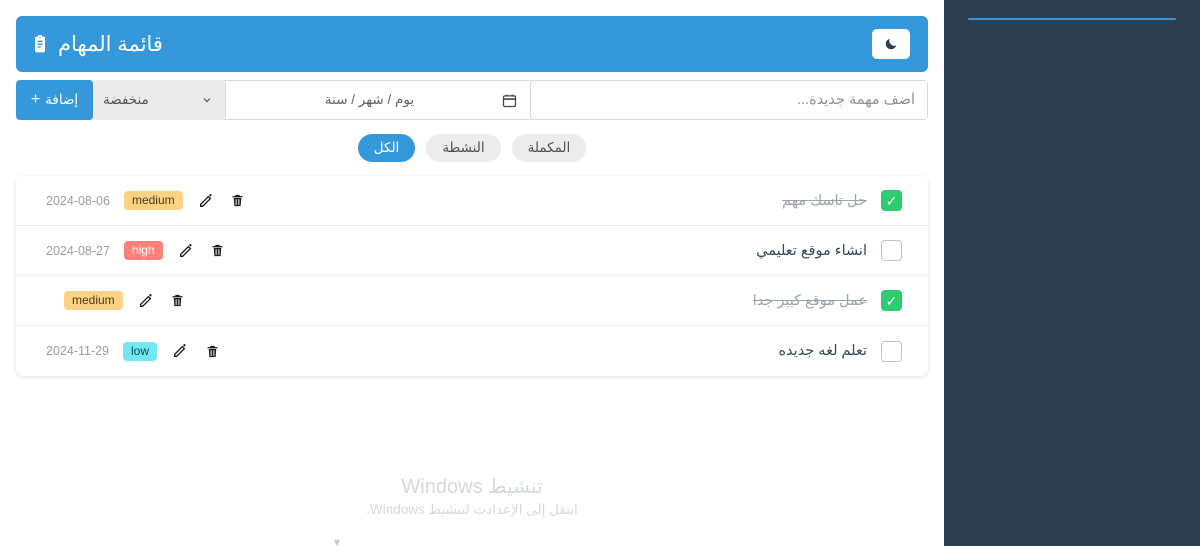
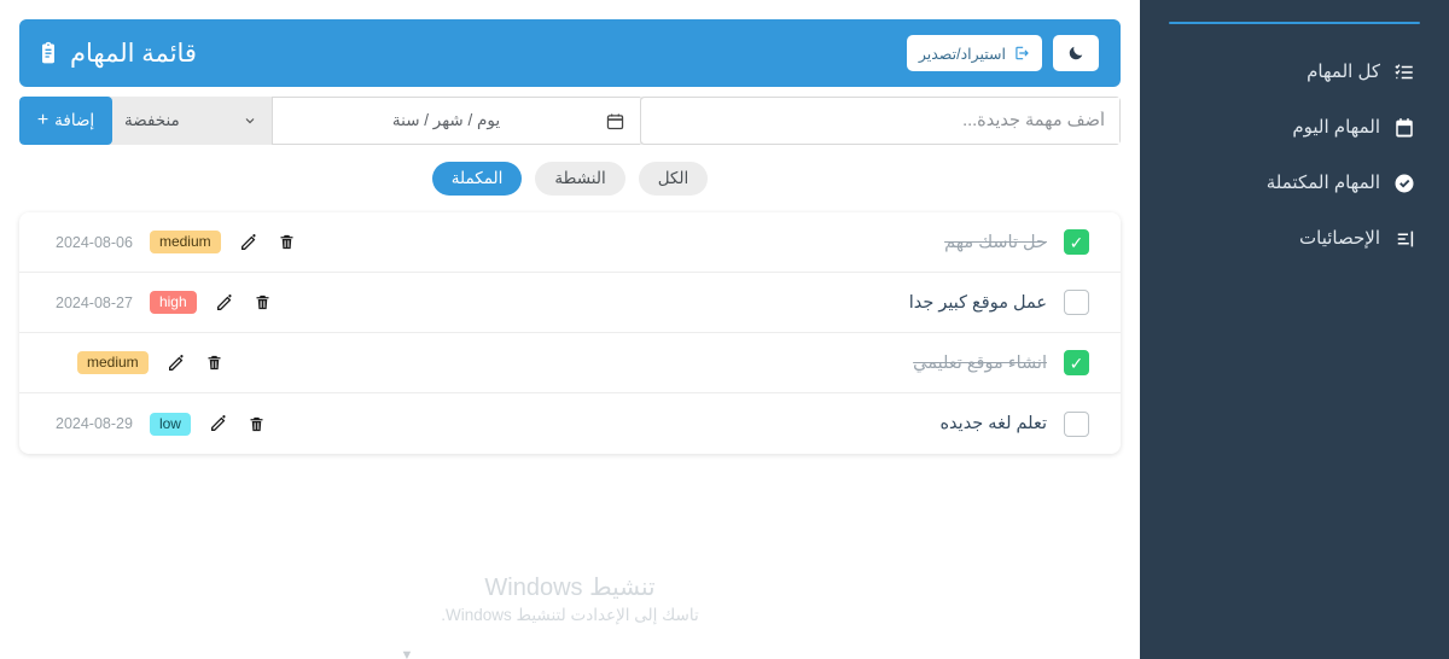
+ استيراد/تصدير
  قائمة المهام
  يوم / شهر / سنة
  منخفضة
  إضافة
  +
- المكملة
+ الكل
  النشطة
- الكل
+ المكملة
  ✓
  حل تاسك مهم
  2024-08-06
  medium
- انشاء موقع تعليمي
+ عمل موقع كبير جدا
  2024-08-27
  high
  ✓
- عمل موقع كبير جدا
+ انشاء موقع تعليمي
  medium
  تعلم لغه جديده
- 2024-11-29
+ 2024-08-29
  low
  تنشيط Windows
- انتقل إلى الإعدادت لتنشيط Windows.
+ تاسك إلى الإعدادت لتنشيط Windows.
  ▼
+ كل المهام
+ المهام اليوم
+ المهام المكتملة
+ الإحصائيات
